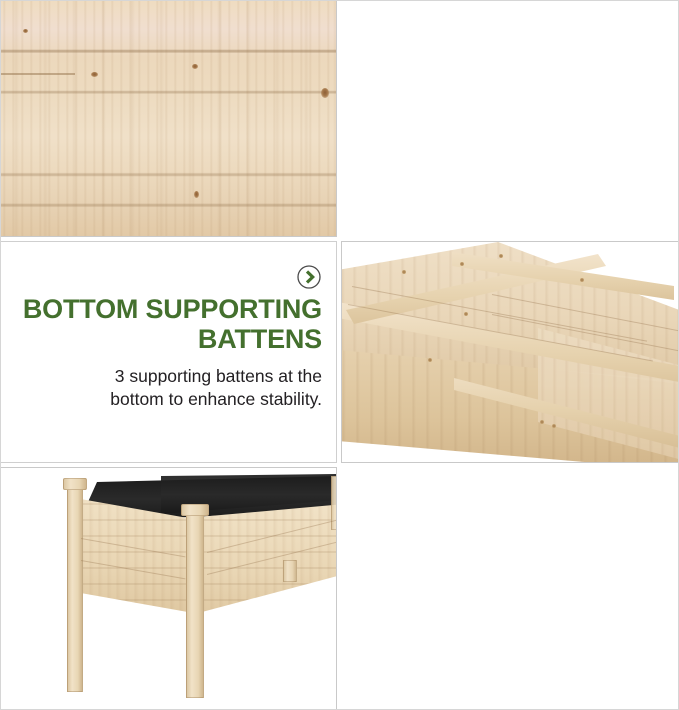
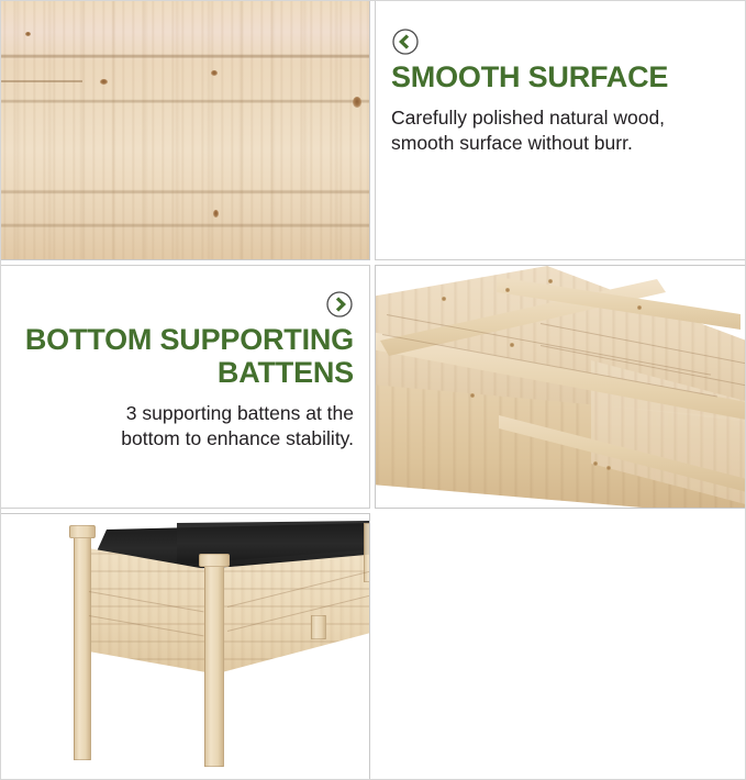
+ SMOOTH SURFACE
+ Carefully polished natural wood,
+ smooth surface without burr.
  BOTTOM SUPPORTING
  BATTENS
  3 supporting battens at the
  bottom to enhance stability.
